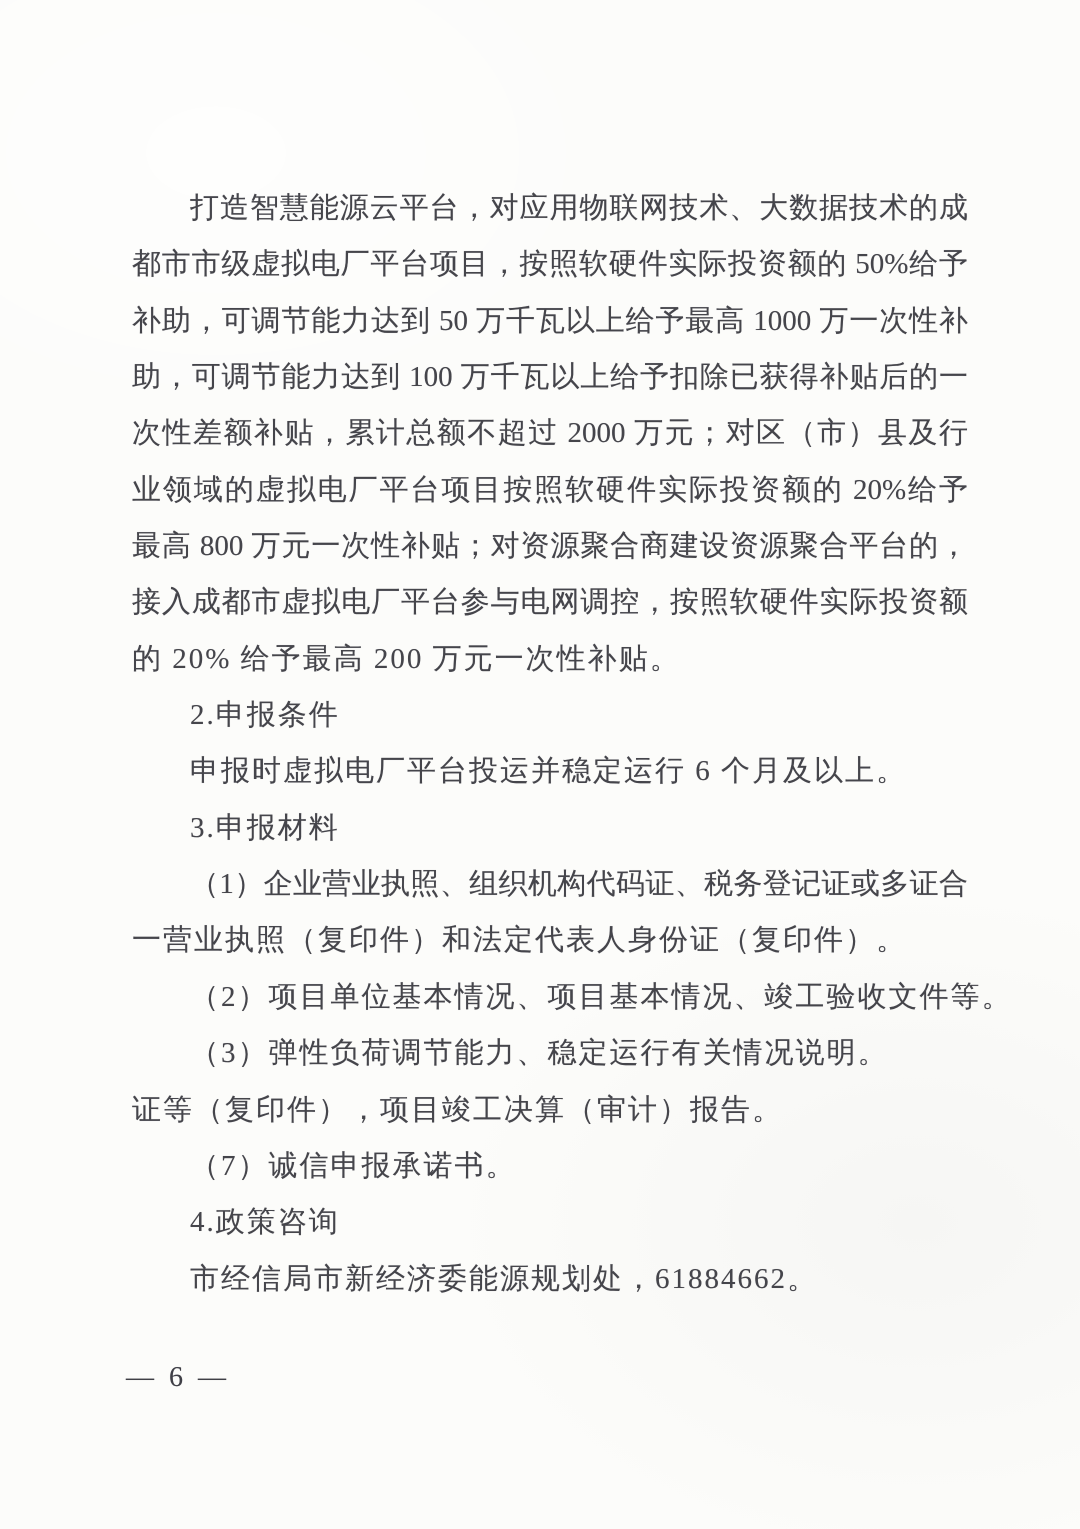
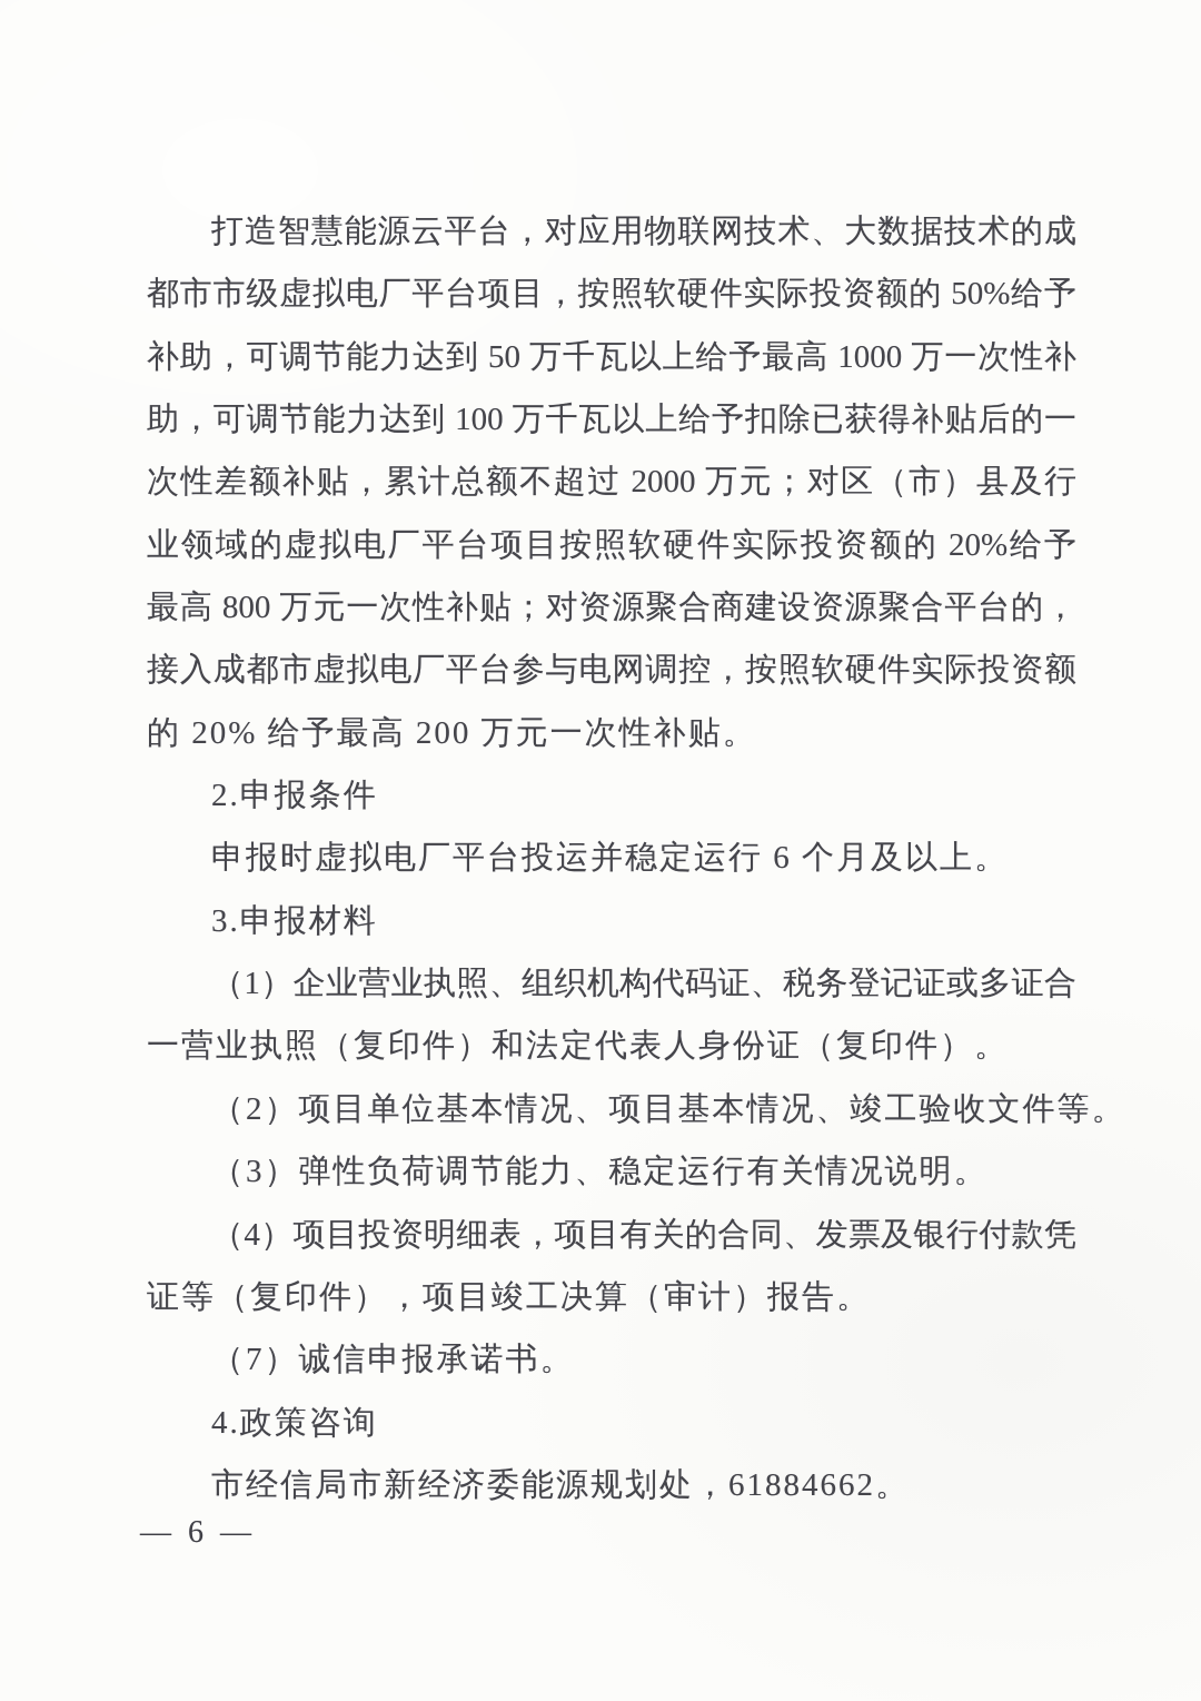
  打造智慧能源云平台，对应用物联网技术、大数据技术的成
  都市市级虚拟电厂平台项目，按照软硬件实际投资额的 50%给予
  补助，可调节能力达到 50 万千瓦以上给予最高 1000 万一次性补
  助，可调节能力达到 100 万千瓦以上给予扣除已获得补贴后的一
  次性差额补贴，累计总额不超过 2000 万元；对区（市）县及行
  业领域的虚拟电厂平台项目按照软硬件实际投资额的 20%给予
  最高 800 万元一次性补贴；对资源聚合商建设资源聚合平台的，
  接入成都市虚拟电厂平台参与电网调控，按照软硬件实际投资额
  的 20% 给予最高 200 万元一次性补贴。
  2.申报条件
  申报时虚拟电厂平台投运并稳定运行 6 个月及以上。
  3.申报材料
  （1）企业营业执照、组织机构代码证、税务登记证或多证合
  一营业执照（复印件）和法定代表人身份证（复印件）。
  （2）项目单位基本情况、项目基本情况、竣工验收文件等。
  （3）弹性负荷调节能力、稳定运行有关情况说明。
+ （4）项目投资明细表，项目有关的合同、发票及银行付款凭
  证等（复印件），项目竣工决算（审计）报告。
  （7）诚信申报承诺书。
  4.政策咨询
  市经信局市新经济委能源规划处，61884662。
  — 6 —
